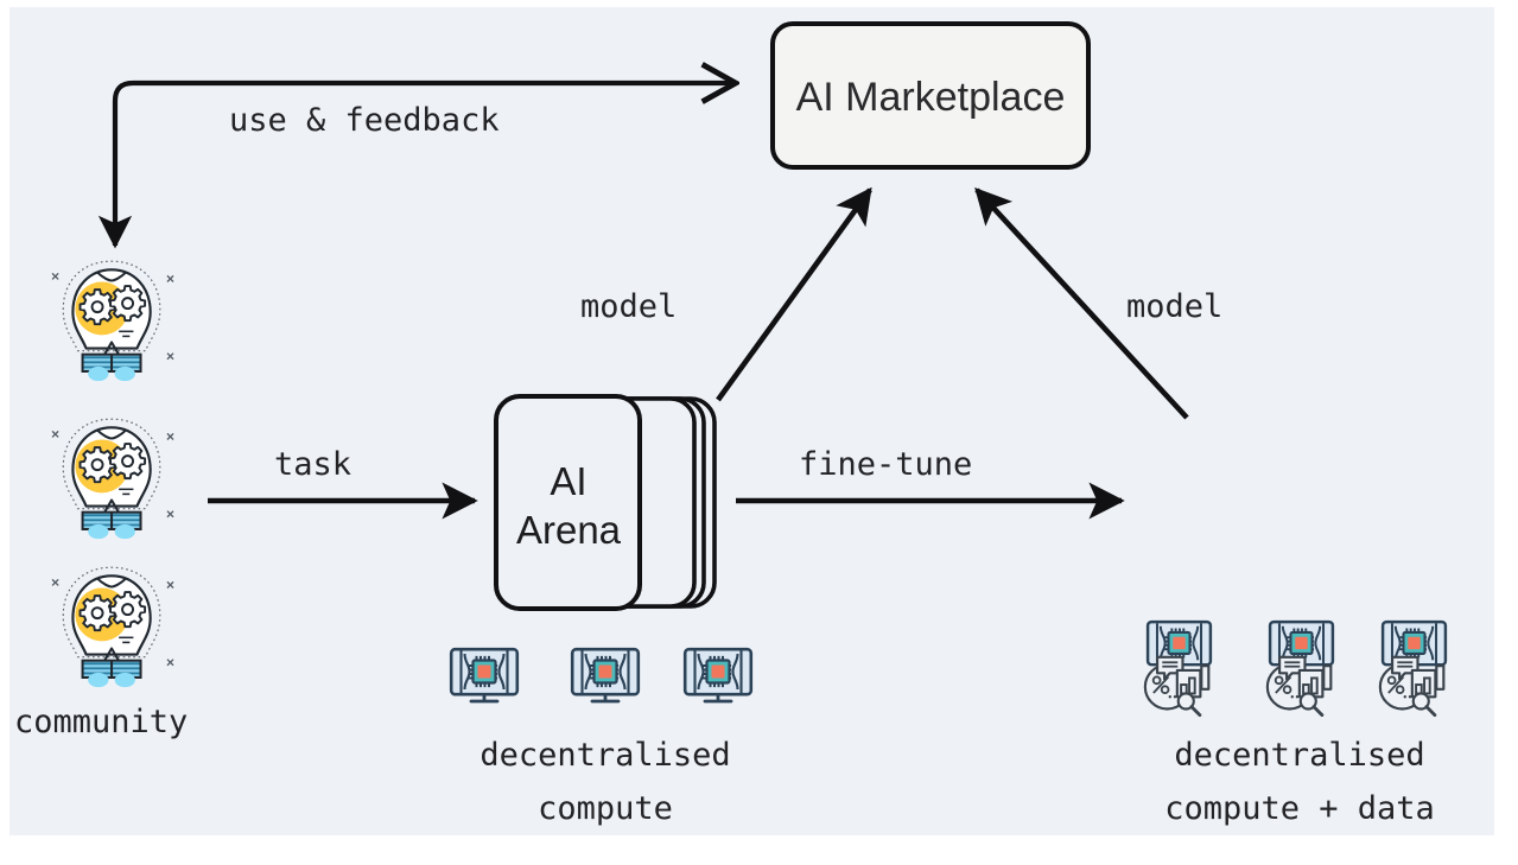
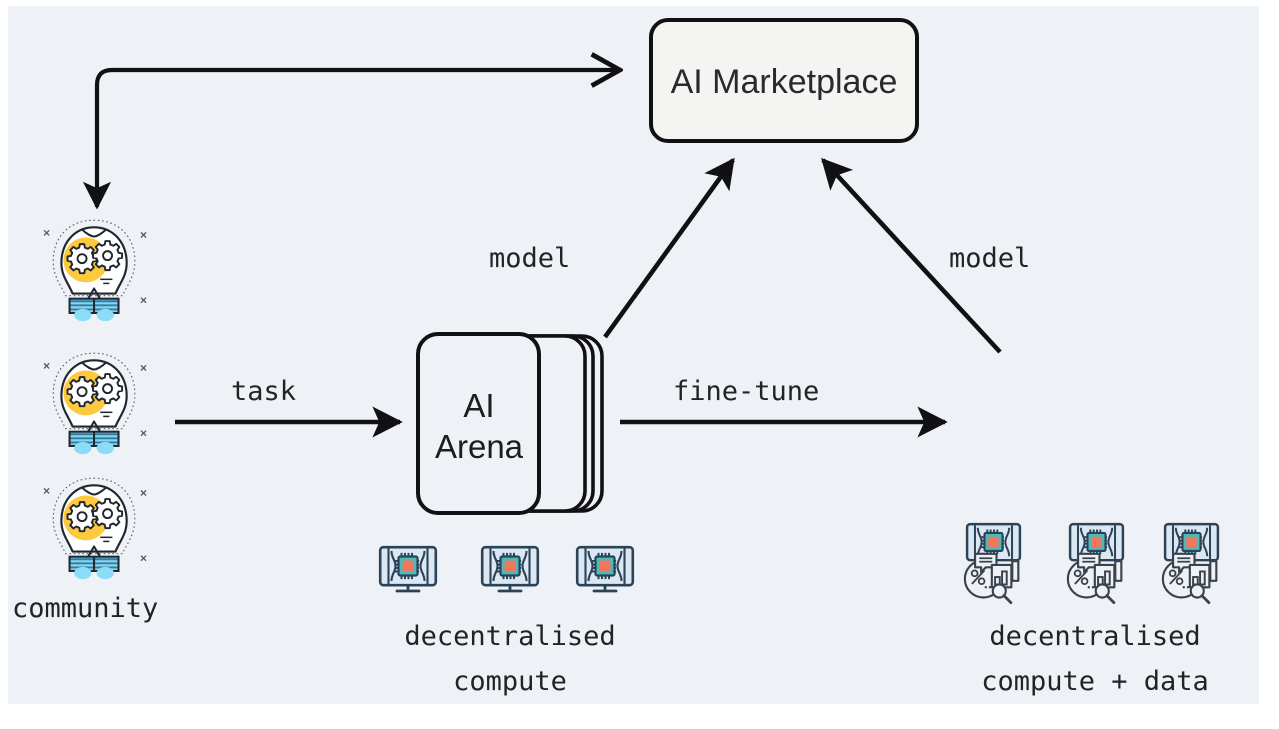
- use & feedback
  task
  fine-tune
  model
  model
  AI Marketplace
  AI
  Arena
  community
  decentralised
  compute
  decentralised
  compute + data
